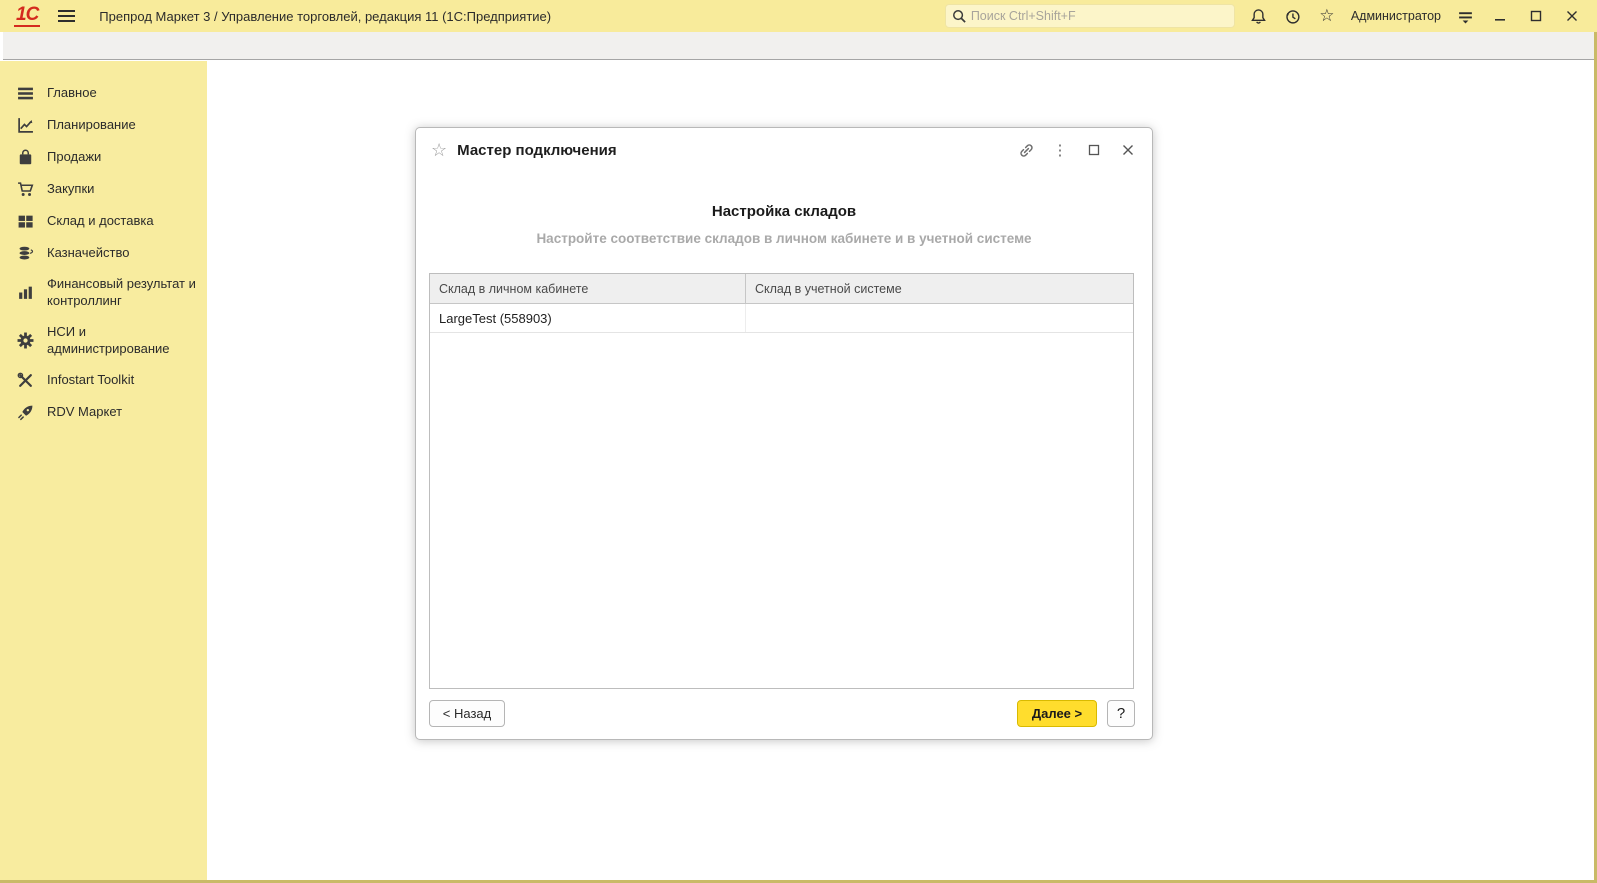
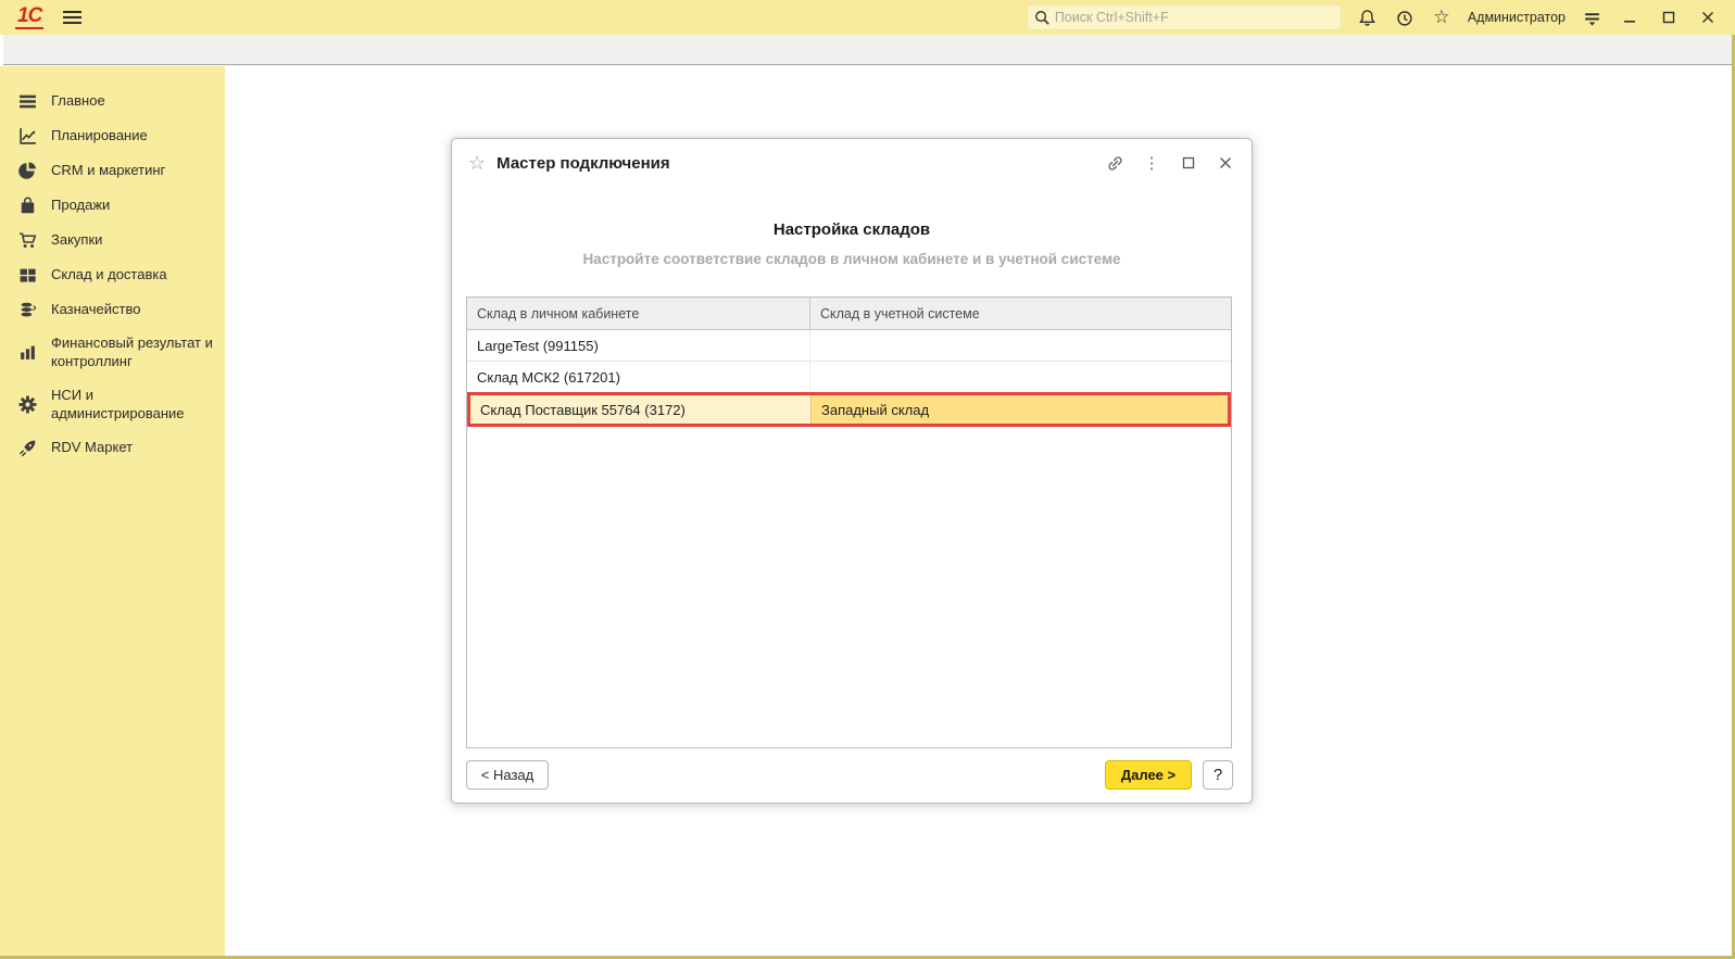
  1С
- Препрод Маркет 3 / Управление торговлей, редакция 11 (1С:Предприятие)
  Поиск Ctrl+Shift+F
  ☆
  Администратор
  Главное
  Планирование
+ CRM и маркетинг
  Продажи
  Закупки
  Склад и доставка
  Казначейство
  Финансовый результат и контроллинг
  НСИ и администрирование
- Infostart Toolkit
  RDV Маркет
  ☆
  Мастер подключения
  ⋮
  Настройка складов
  Настройте соответствие складов в личном кабинете и в учетной системе
  Склад в личном кабинете
  Склад в учетной системе
- LargeTest (558903)
+ LargeTest (991155)
+ Склад МСК2 (617201)
+ Склад Поставщик 55764 (3172)
+ Западный склад
  < Назад
  Далее >
  ?
